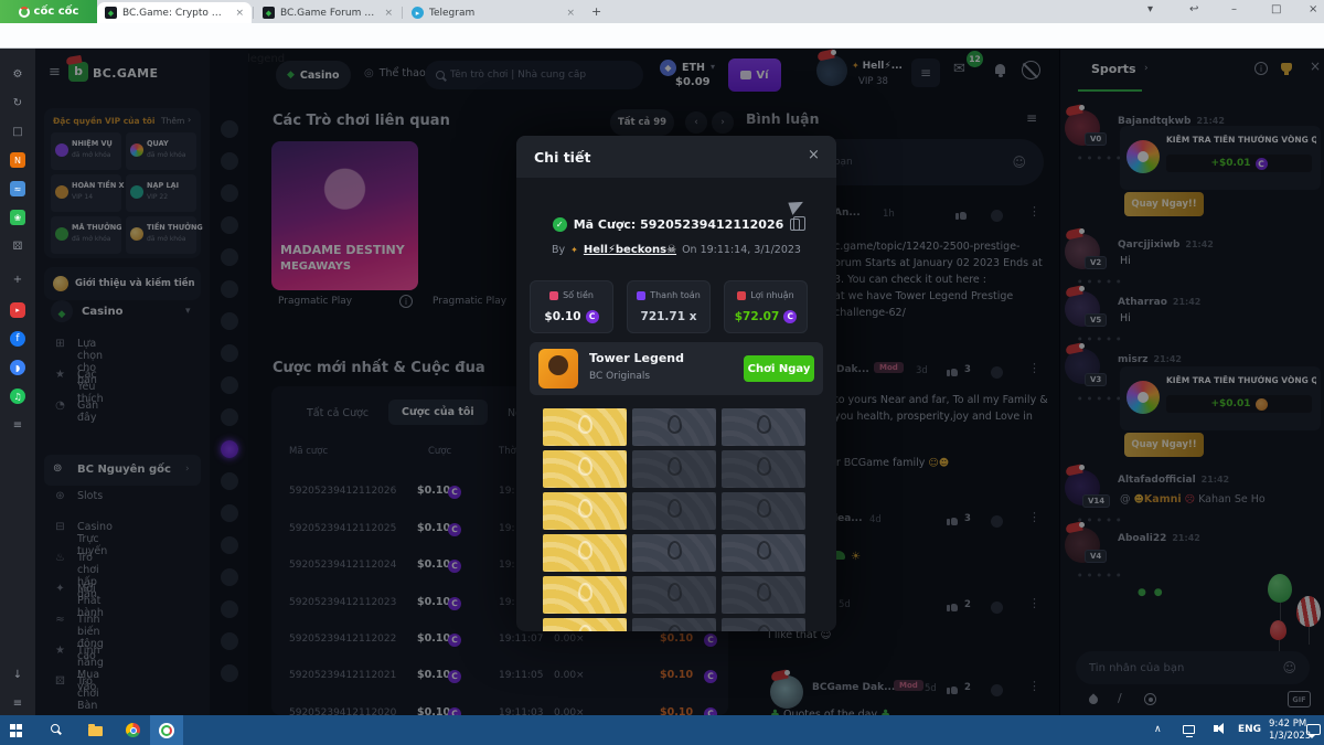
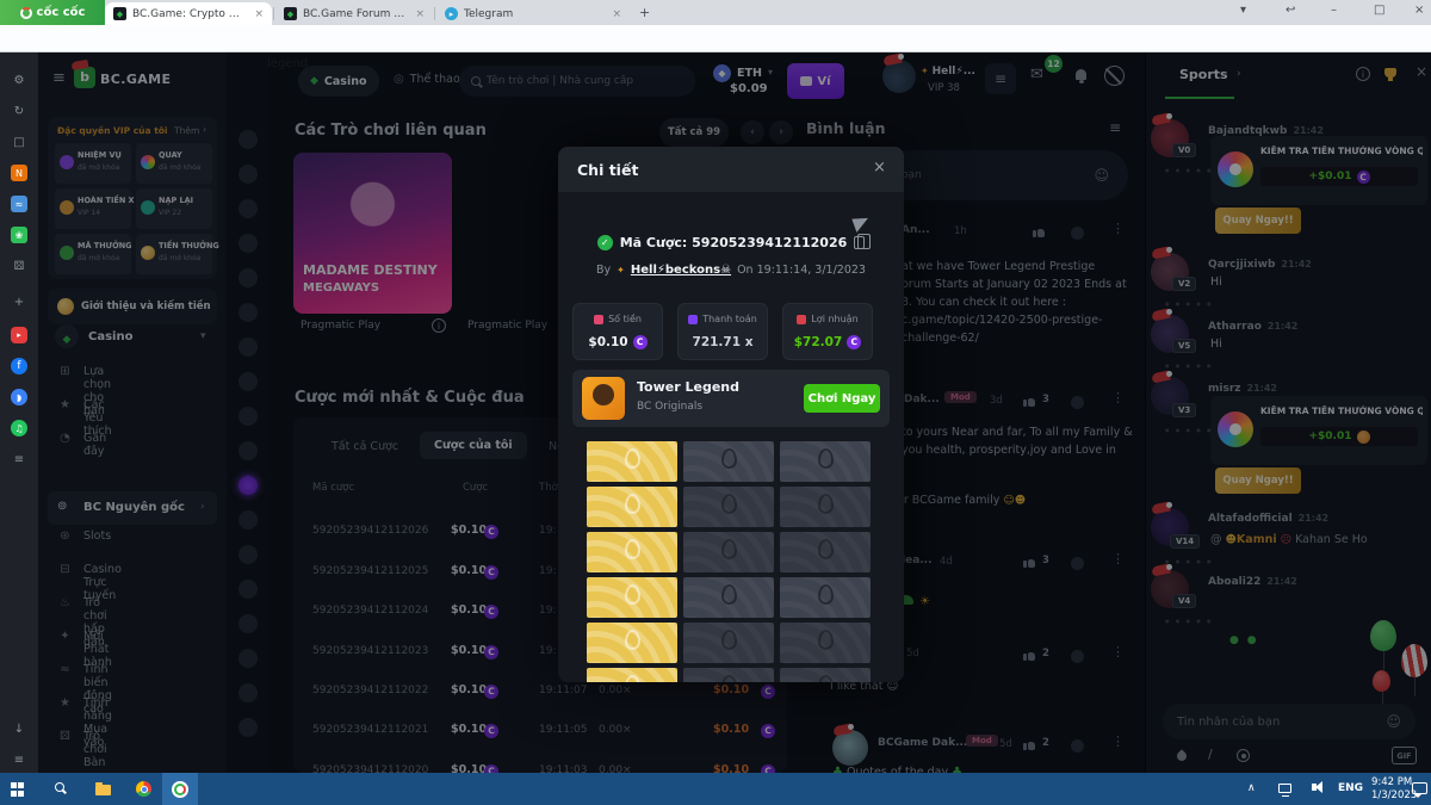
  cốc cốc
  ◆
  BC.Game: Crypto Cas
  ×
  ◆
  ×
  ▸
  Telegram
  ×
  +
  ▾
  ↩
  –
  □
  ×
  ⚙
  ↻
  □
  N
  ≈
  ❀
  ⚄
  +
  ▸
  f
  ◗
  ♫
  ≡
  ↓
  ≡
  ≡
  b
  BC.GAME
  Đặc quyền VIP của tôi
  Thêm
  ›
  NHIỆM VỤ
  QUAY
  HOÀN TIỀN X
  NẠP LẠI
  MÃ THƯỞNG
  TIỀN THƯỞNG
  Giới thiệu và kiếm tiền
  ◆
  Casino
  ▾
  ⊞
  Lựa chọn cho bạn
  ★
  Các Yêu thích
  ◔
  Gần đây
  ⊚
  BC Nguyên gốc
  ›
  ⊛
  Slots
  ⊟
  Casino Trực tuyến
  ♨
  Trò chơi hấp dẫn
  ✦
  Mới Phát hành
  ≈
  Tính biến động cao
  ★
  Tính năng Mua vào
  ⚄
  Trò chơi Bàn
  ◆
  Casino
  ◎
  Thể thao
  Tên trò chơi | Nhà cung cấp
  ◆
  ETH
  ▾
  $0.09
  Ví
  ✦ Hell⚡...
  VIP 38
  ≡
  ✉
  12
  Các Trò chơi liên quan
  Tất cả 99
  ‹
  ›
  MADAME DESTINY
  MEGAWAYS
  Pragmatic Play
  i
  Pragmatic Play
  Cược mới nhất & Cuộc đua
  Tất cả Cược
  Cược của tôi
  Mã cược
  Cược
  Thờ
  59205239412112026
  $0.10
  19:
  59205239412112025
  $0.10
  19:
  59205239412112024
  $0.10
  19:
  59205239412112023
  $0.10
  19:
  59205239412112022
  $0.10
  19:11:07
  0.00×
  $0.10
  59205239412112021
  $0.10
  19:11:05
  0.00×
  $0.10
  59205239412112020
  $0.10
  19:11:03
  0.00×
  $0.10
  Bình luận
  ≡
  ☺
  An...
  1h
  ⋮
- c.game/topic/12420-2500-prestige-
+ at we have Tower Legend Prestige
  orum Starts at January 02 2023 Ends at
  3. You can check it out here :
- at we have Tower Legend Prestige
+ c.game/topic/12420-2500-prestige-
  challenge-62/
  Dak...
  Mod
  3d
  3
  ⋮
  o yours Near and far, To all my Family &
  you health, prosperity,joy and Love in
  r BCGame family ☺☻
  ea...
  4d
  3
  ⋮
  ☀
  5d
  2
  ⋮
  I like that ☺
  BCGame Dak..
  Mod
  5d
  2
  ⋮
  Sports
  ›
  i
  ×
  Bajandtqkwb 21:42
  V0
  KIẾM TRA TIỀN THƯỞNG VÒNG Q
  +$0.01
  Quay Ngay!!
  Qarcjjixiwb 21:42
  V2
  Hi
  Atharrao 21:42
  V5
  Hi
  misrz 21:42
  V3
  KIẾM TRA TIỀN THƯỞNG VÒNG Q
  +$0.01
  Quay Ngay!!
  Altafadofficial 21:42
  V14
  @ ☻Kamni ☹ Kahan Se Ho
  Aboali22 21:42
  V4
  ● ●
  Tin nhắn của bạn
  ☺
  /
  GIF
  Chi tiết
  ×
  ✓
  Mã Cược: 59205239412112026
  By
  ✦
  Hell⚡beckons☠
  On 19:11:14, 3/1/2023
  Số tiền
  $0.10
  Thanh toán
  721.71 x
  Lợi nhuận
  $72.07
  Tower Legend
  BC Originals
  Chơi Ngay
  ∧
  ENG
  9:42 PM
  1/3/2023
